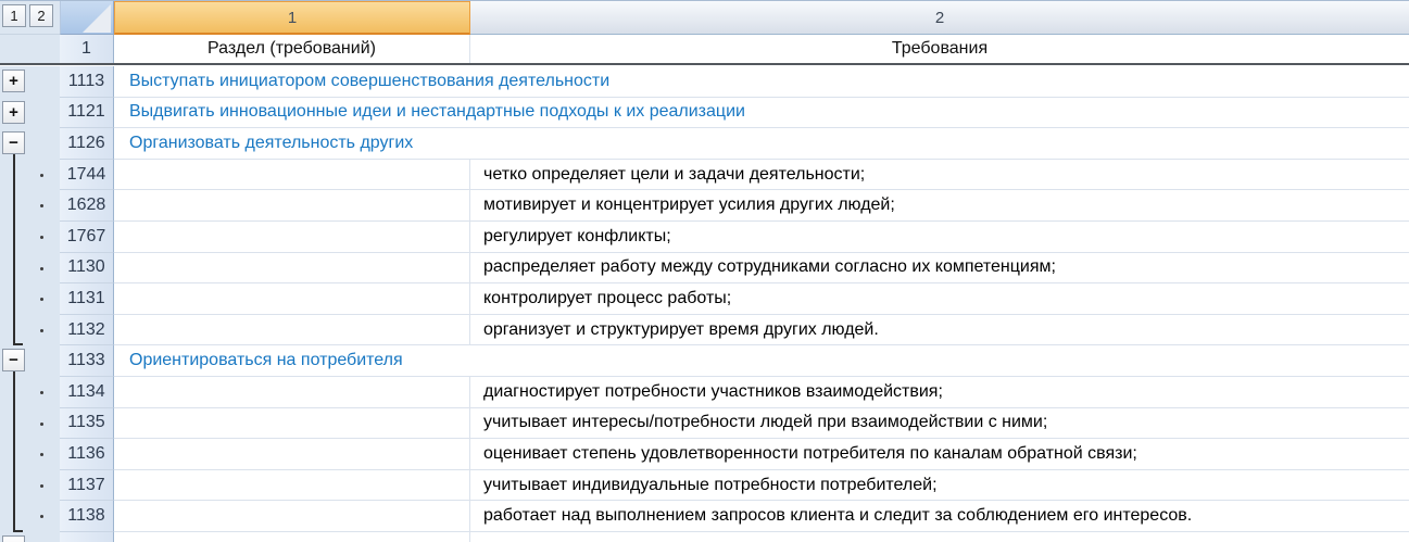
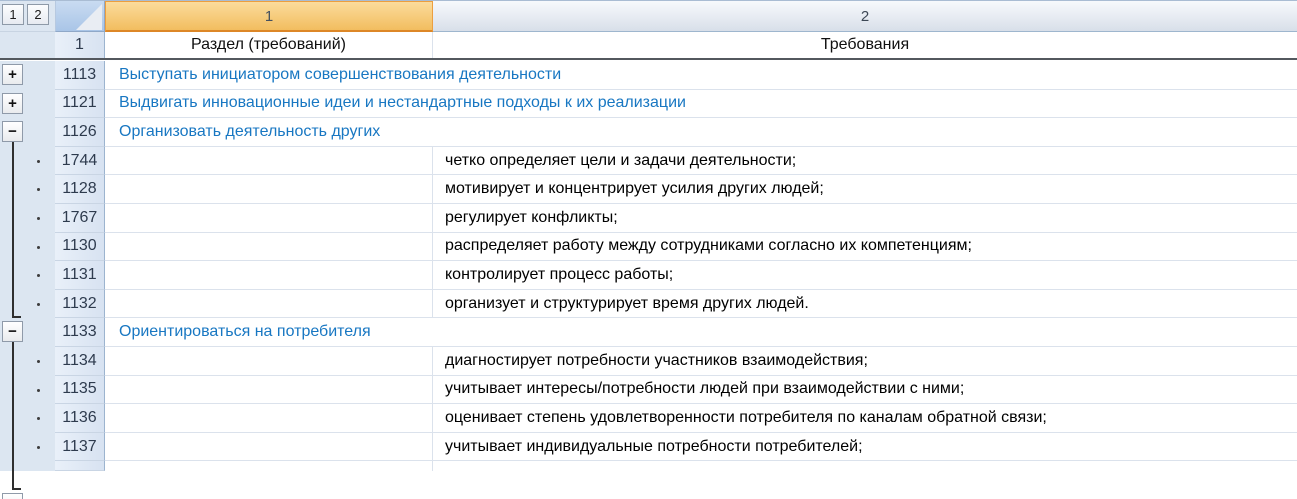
  1
  2
  1
  2
  1
  Раздел (требований)
  Требования
  +
  1113
  Выступать инициатором совершенствования деятельности
  +
  1121
  Выдвигать инновационные идеи и нестандартные подходы к их реализации
  −
  1126
  Организовать деятельность других
  1744
  четко определяет цели и задачи деятельности;
- 1628
+ 1128
  мотивирует и концентрирует усилия других людей;
  1767
  регулирует конфликты;
  1130
  распределяет работу между сотрудниками согласно их компетенциям;
  1131
  контролирует процесс работы;
  1132
  организует и структурирует время других людей.
  −
  1133
  Ориентироваться на потребителя
  1134
  диагностирует потребности участников взаимодействия;
  1135
  учитывает интересы/потребности людей при взаимодействии с ними;
  1136
  оценивает степень удовлетворенности потребителя по каналам обратной связи;
  1137
  учитывает индивидуальные потребности потребителей;
- 1138
- работает над выполнением запросов клиента и следит за соблюдением его интересов.
